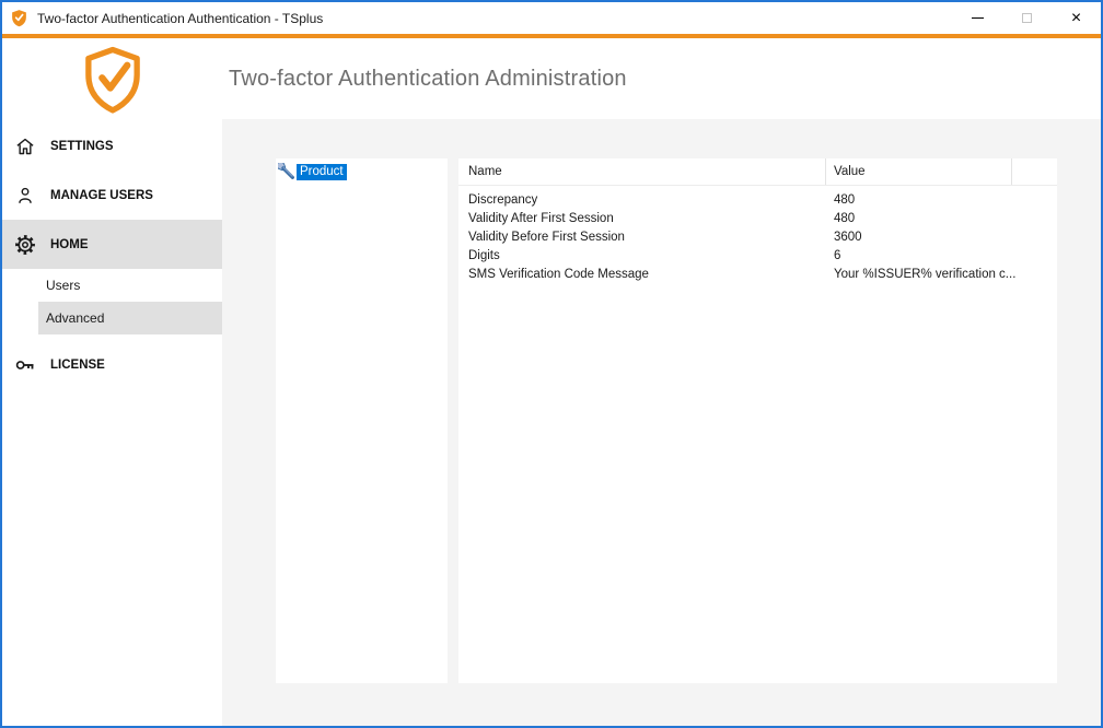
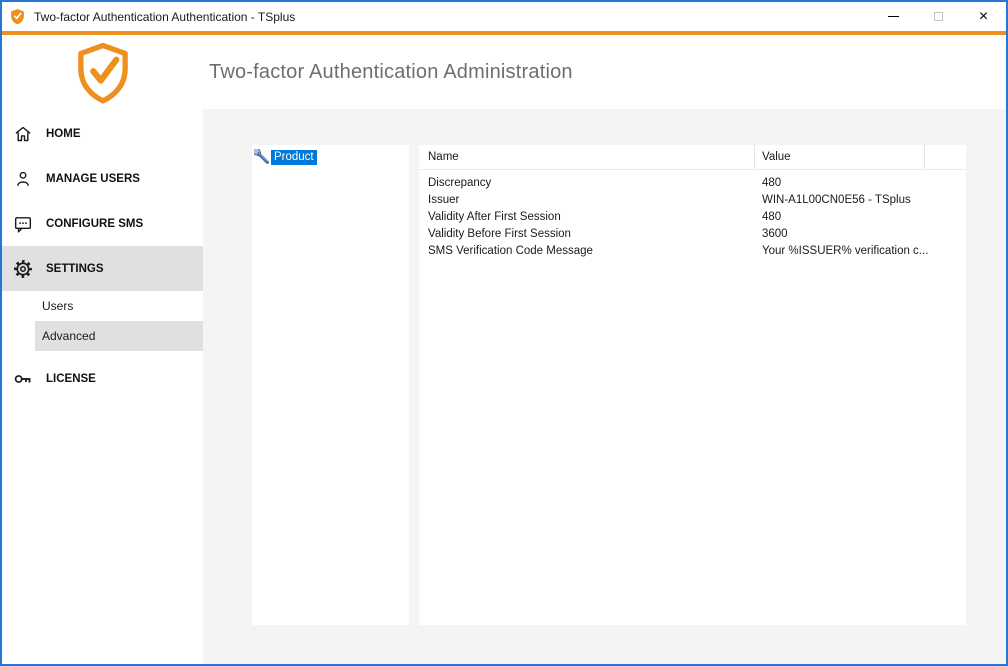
  Two-factor Authentication Authentication - TSplus
  ×
- SETTINGS
+ HOME
  MANAGE USERS
+ CONFIGURE SMS
- HOME
+ SETTINGS
  Users
  Advanced
  LICENSE
  Two-factor Authentication Administration
  Product
  Name
  Value
  Discrepancy
  480
+ Issuer
+ WIN-A1L00CN0E56 - TSplus
  Validity After First Session
  480
  Validity Before First Session
  3600
- Digits
- 6
  SMS Verification Code Message
  Your %ISSUER% verification c...
